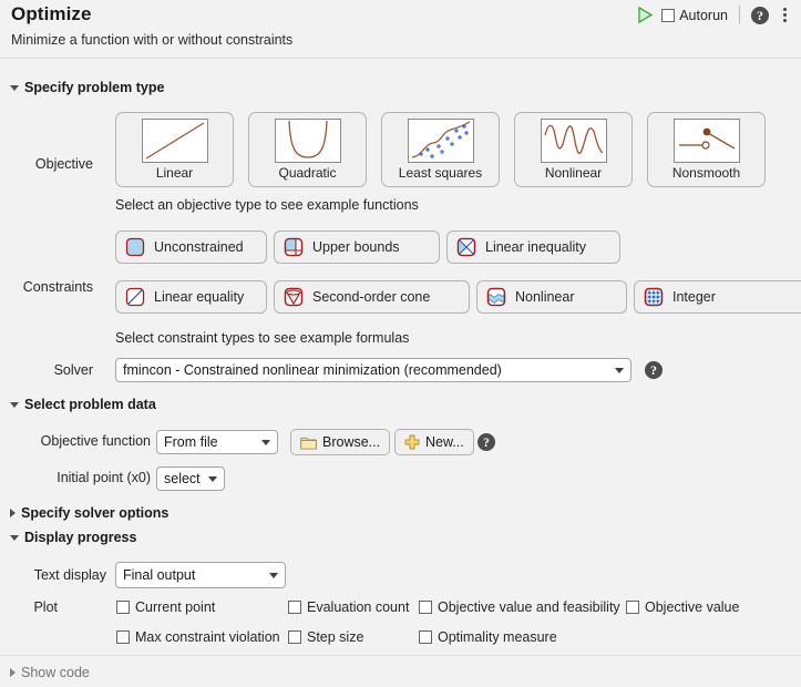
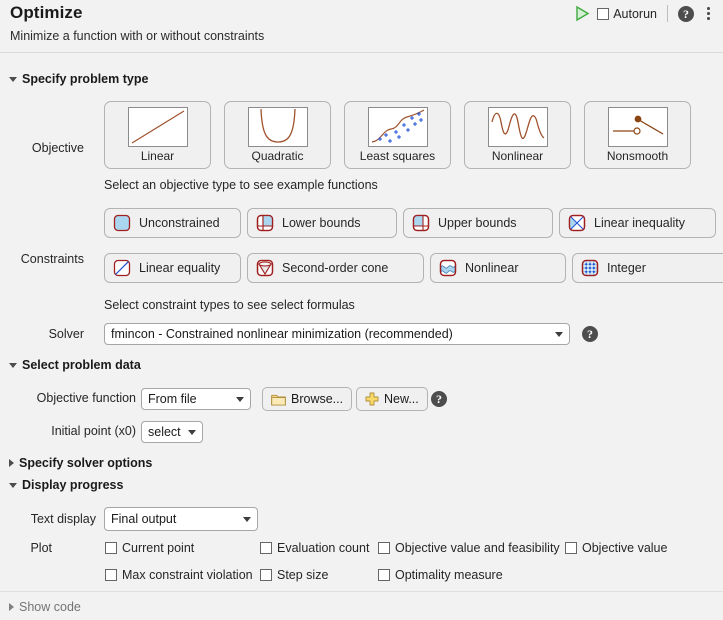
  Optimize
  Minimize a function with or without constraints
  Autorun
  ?
  Specify problem type
  Objective
  Linear
  Quadratic
  Least squares
  Nonlinear
  Nonsmooth
  Select an objective type to see example functions
  Constraints
  Unconstrained
+ Lower bounds
  Upper bounds
  Linear inequality
  Linear equality
  Second-order cone
  Nonlinear
  Integer
- Select constraint types to see example formulas
+ Select constraint types to see select formulas
  Solver
  fmincon - Constrained nonlinear minimization (recommended)
  ?
  Select problem data
  Objective function
  From file
  Browse...
  New...
  ?
  Initial point (x0)
  select
  Specify solver options
  Display progress
  Text display
  Final output
  Plot
  Current point
  Evaluation count
  Objective value and feasibility
  Objective value
  Max constraint violation
  Step size
  Optimality measure
  Show code
